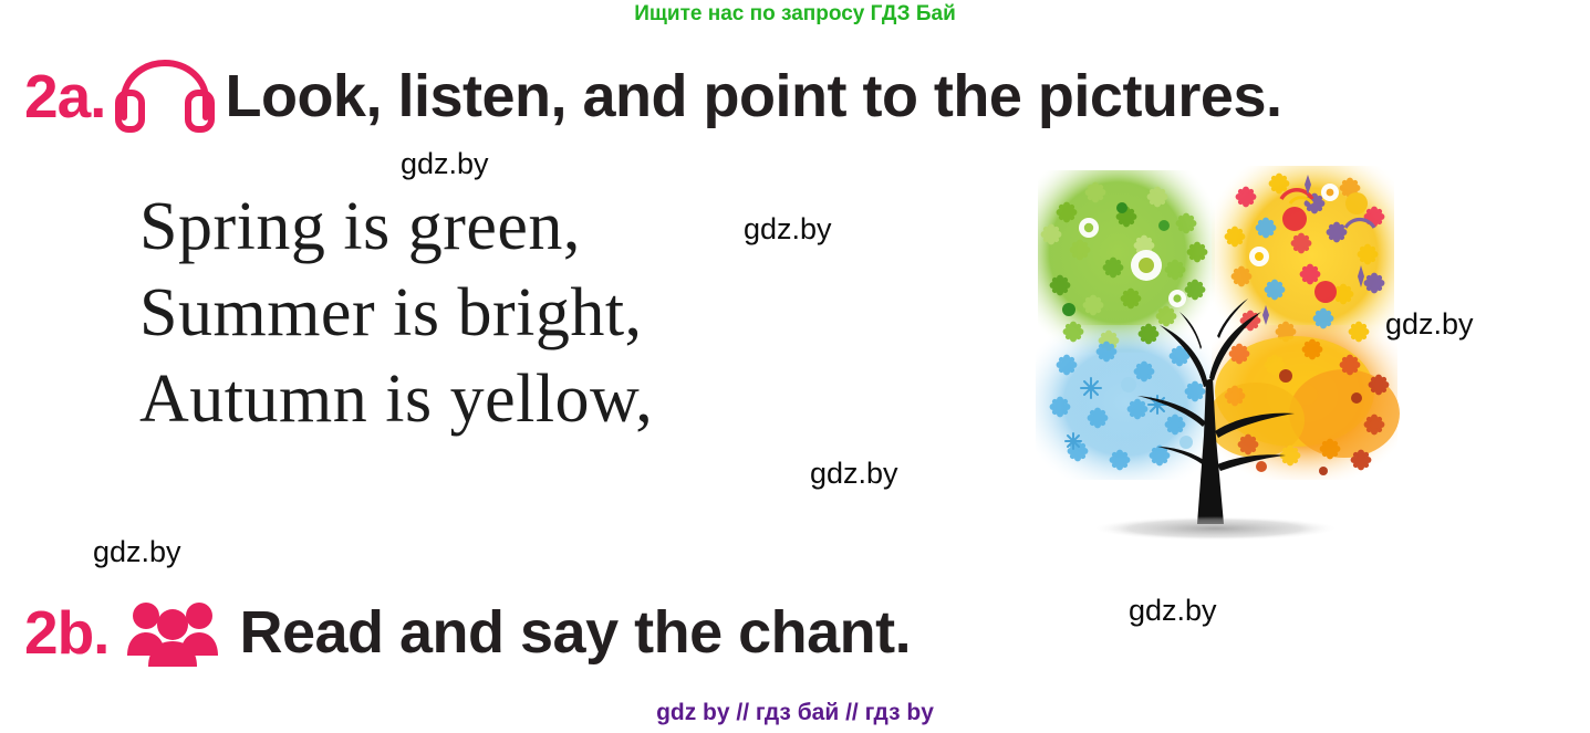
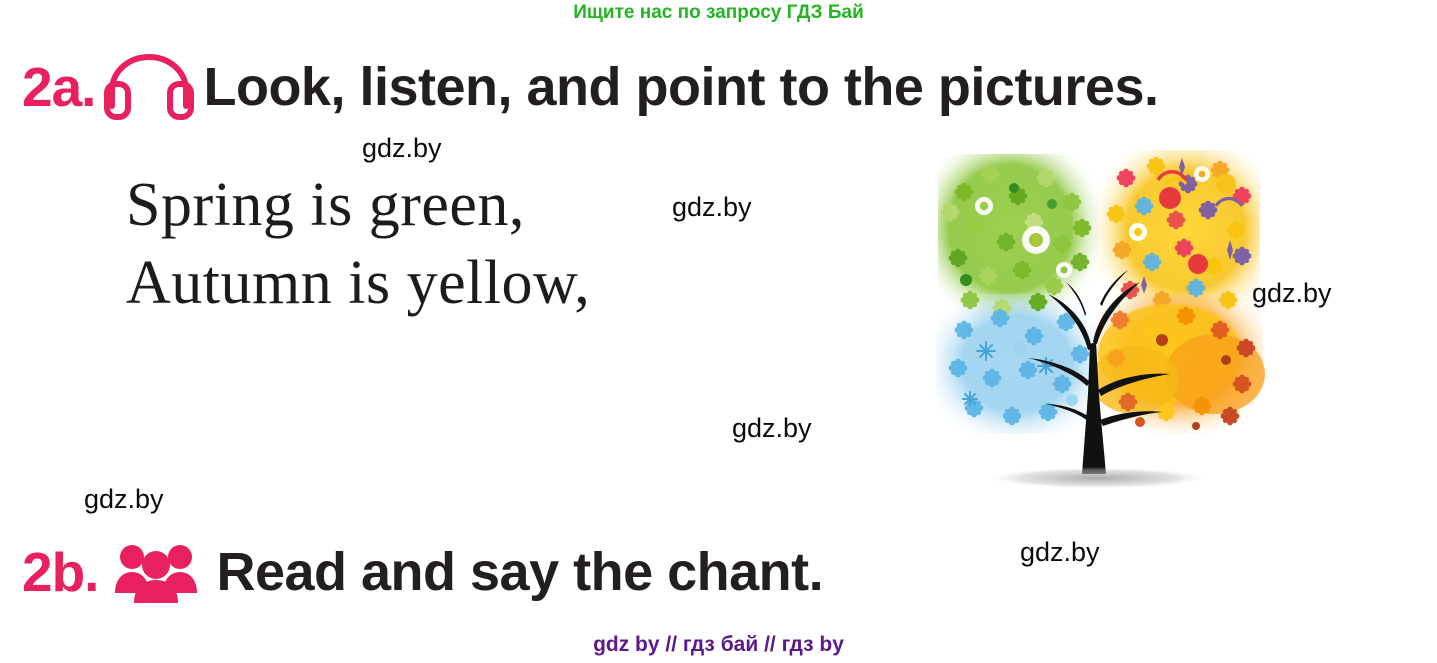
  Ищите нас по запросу ГДЗ Бай
  2a.
  Look, listen, and point to the pictures.
  Spring is green,
- Summer is bright,
  Autumn is yellow,
  2b.
  Read and say the chant.
  gdz.by
  gdz.by
  gdz.by
  gdz.by
  gdz.by
  gdz.by
  gdz by // гдз бай // гдз by
